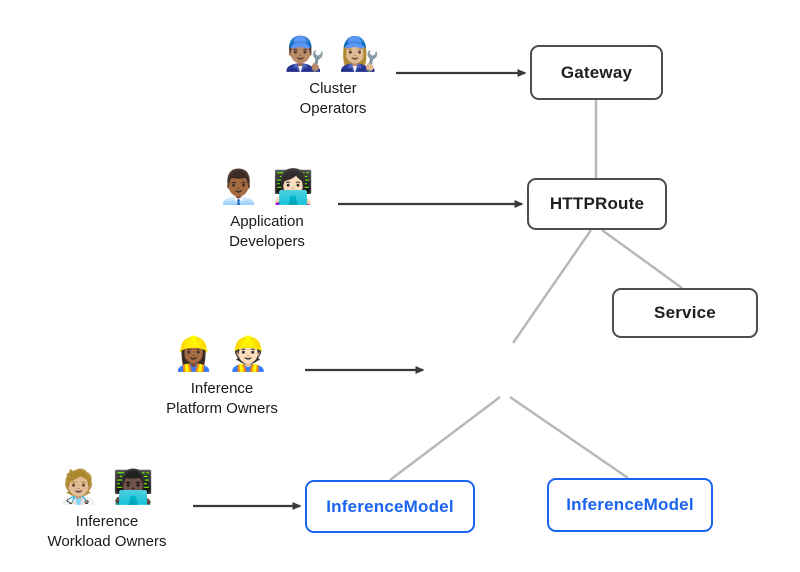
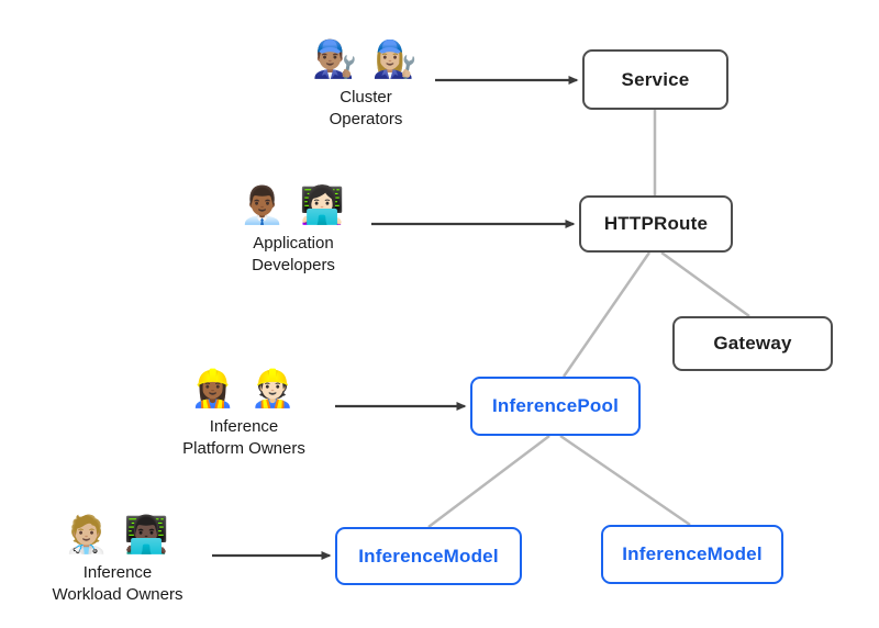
- Gateway
+ Service
  HTTPRoute
- Service
+ Gateway
+ InferencePool
  InferenceModel
  InferenceModel
  👨🏽‍🔧 👩🏼‍🔧
  Cluster
  Operators
  👨🏾‍💼 👩🏻‍💻
  Application
  Developers
  👷🏾‍♀️ 👷🏻
  Inference
  Platform Owners
  🧑🏼‍⚕️ 👨🏿‍💻
  Inference
  Workload Owners
